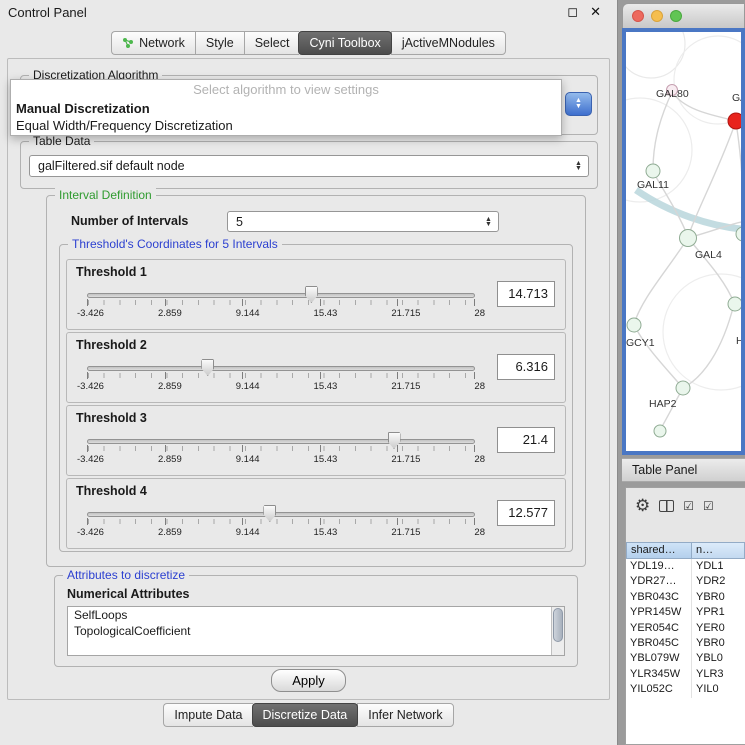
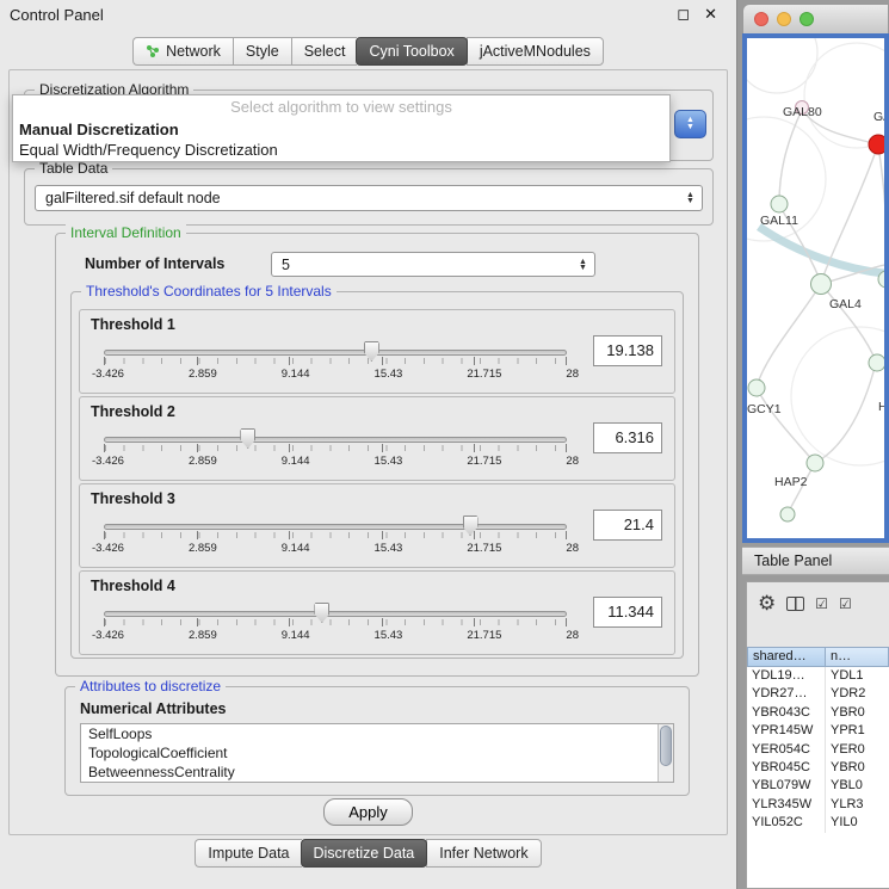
  Control Panel
  ◻
  ✕
  Network
  Style
  Select
  Cyni Toolbox
  jActiveMNodules
  Discretization Algorithm
  Table Data
  galFiltered.sif default node
  Interval Definition
  Number of Intervals
  5
  Threshold's Coordinates for 5 Intervals
  Threshold 1
  -3.426
  2.859
  9.144
  15.43
  21.715
  28
- 14.713
+ 19.138
  Threshold 2
  -3.426
  2.859
  9.144
  15.43
  21.715
  28
  6.316
  Threshold 3
  -3.426
  2.859
  9.144
  15.43
  21.715
  28
  21.4
  Threshold 4
  -3.426
  2.859
  9.144
  15.43
  21.715
  28
- 12.577
+ 11.344
  Attributes to discretize
  Numerical Attributes
  SelfLoops
  TopologicalCoefficient
+ BetweennessCentrality
  Apply
  Impute Data
  Discretize Data
  Infer Network
  Select algorithm to view settings
  Manual Discretization
  Equal Width/Frequency Discretization
  GAL80
  GAL11
  GAL4
  GCY1
  HAP2
  H
  Table Panel
  ⚙
  ☑
  ☑
  shared…
  n…
  YDL19…
  YDL1
  YDR27…
  YDR2
  YBR043C
  YBR0
  YPR145W
  YPR1
  YER054C
  YER0
  YBR045C
  YBR0
  YBL079W
  YBL0
  YLR345W
  YLR3
  YIL052C
  YIL0
